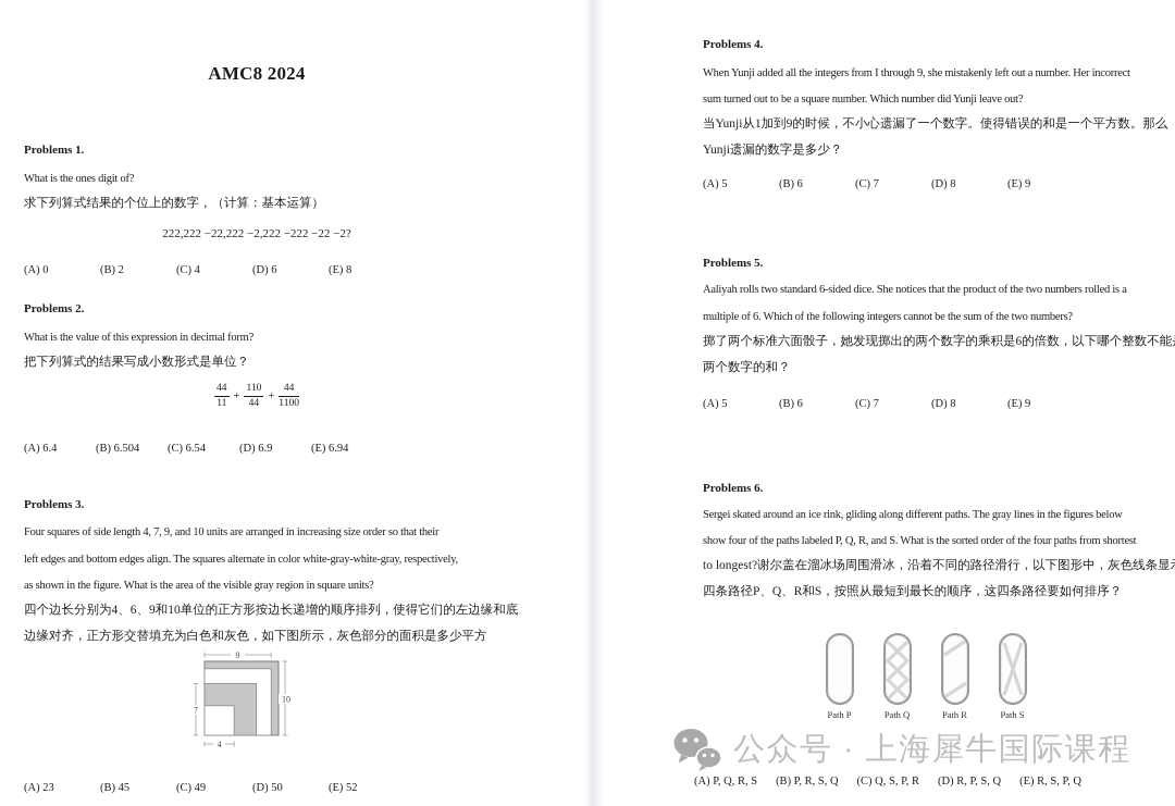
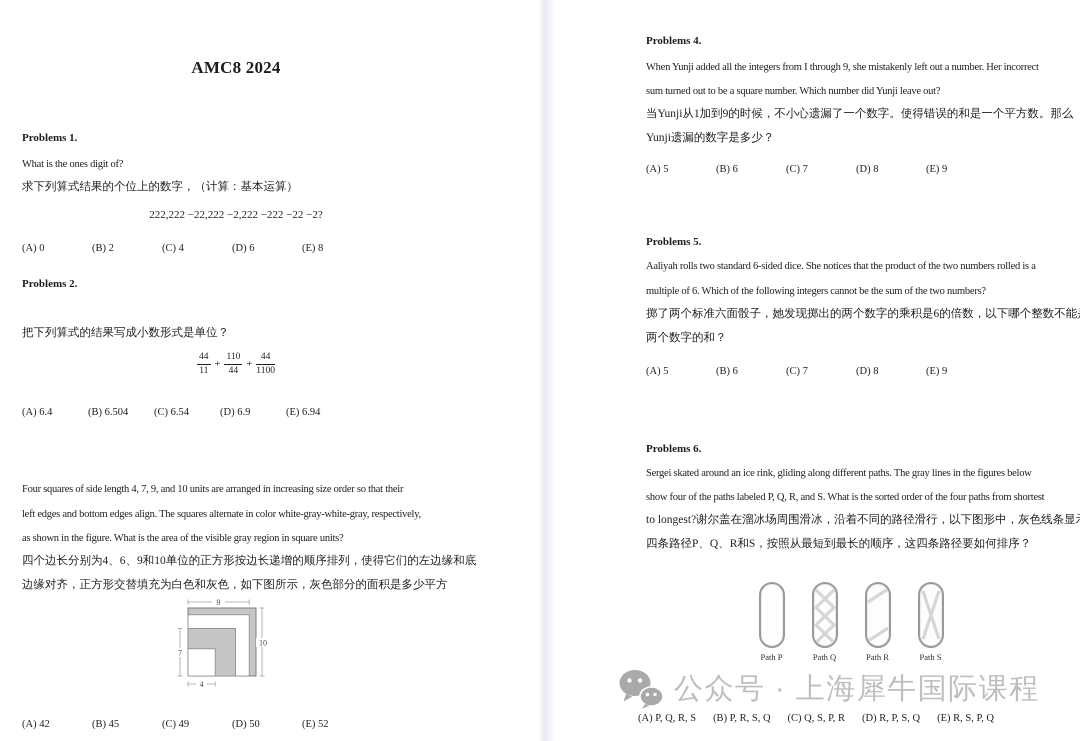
  AMC8 2024
  Problems 1.
  What is the ones digit of?
  求下列算式结果的个位上的数字，（计算：基本运算）
  222,222 −22,222 −2,222 −222 −22 −2?
  (A) 0 (B) 2 (C) 4 (D) 6 (E) 8
  Problems 2.
- What is the value of this expression in decimal form?
  把下列算式的结果写成小数形式是单位？
  44
  11
  +
  110
  44
  +
  44
  1100
  (A) 6.4 (B) 6.504 (C) 6.54 (D) 6.9 (E) 6.94
- Problems 3.
  Four squares of side length 4, 7, 9, and 10 units are arranged in increasing size order so that their
  left edges and bottom edges align. The squares alternate in color white-gray-white-gray, respectively,
  as shown in the figure. What is the area of the visible gray region in square units?
  四个边长分别为4、6、9和10单位的正方形按边长递增的顺序排列，使得它们的左边缘和底
  边缘对齐，正方形交替填充为白色和灰色，如下图所示，灰色部分的面积是多少平方
  9
  10
  7
  4
- (A) 23 (B) 45 (C) 49 (D) 50 (E) 52
+ (A) 42 (B) 45 (C) 49 (D) 50 (E) 52
  Problems 4.
  When Yunji added all the integers from I through 9, she mistakenly left out a number. Her incorrect
  sum turned out to be a square number. Which number did Yunji leave out?
  当Yunji从1加到9的时候，不小心遗漏了一个数字。使得错误的和是一个平方数。那么
  Yunji遗漏的数字是多少？
  (A) 5 (B) 6 (C) 7 (D) 8 (E) 9
  Problems 5.
  Aaliyah rolls two standard 6-sided dice. She notices that the product of the two numbers rolled is a
  multiple of 6. Which of the following integers cannot be the sum of the two numbers?
  掷了两个标准六面骰子，她发现掷出的两个数字的乘积是6的倍数，以下哪个整数不能
  两个数字的和？
  (A) 5 (B) 6 (C) 7 (D) 8 (E) 9
  Problems 6.
  Sergei skated around an ice rink, gliding along different paths. The gray lines in the figures below
  show four of the paths labeled P, Q, R, and S. What is the sorted order of the four paths from shortest
  to longest?谢尔盖在溜冰场周围滑冰，沿着不同的路径滑行，以下图形中，灰色线条显
  四条路径P、Q、R和S，按照从最短到最长的顺序，这四条路径要如何排序？
  Path P
  Path Q
  Path R
  Path S
  公众号 · 上海犀牛国际课程
  (A) P, Q, R, S (B) P, R, S, Q (C) Q, S, P, R (D) R, P, S, Q (E) R, S, P, Q
